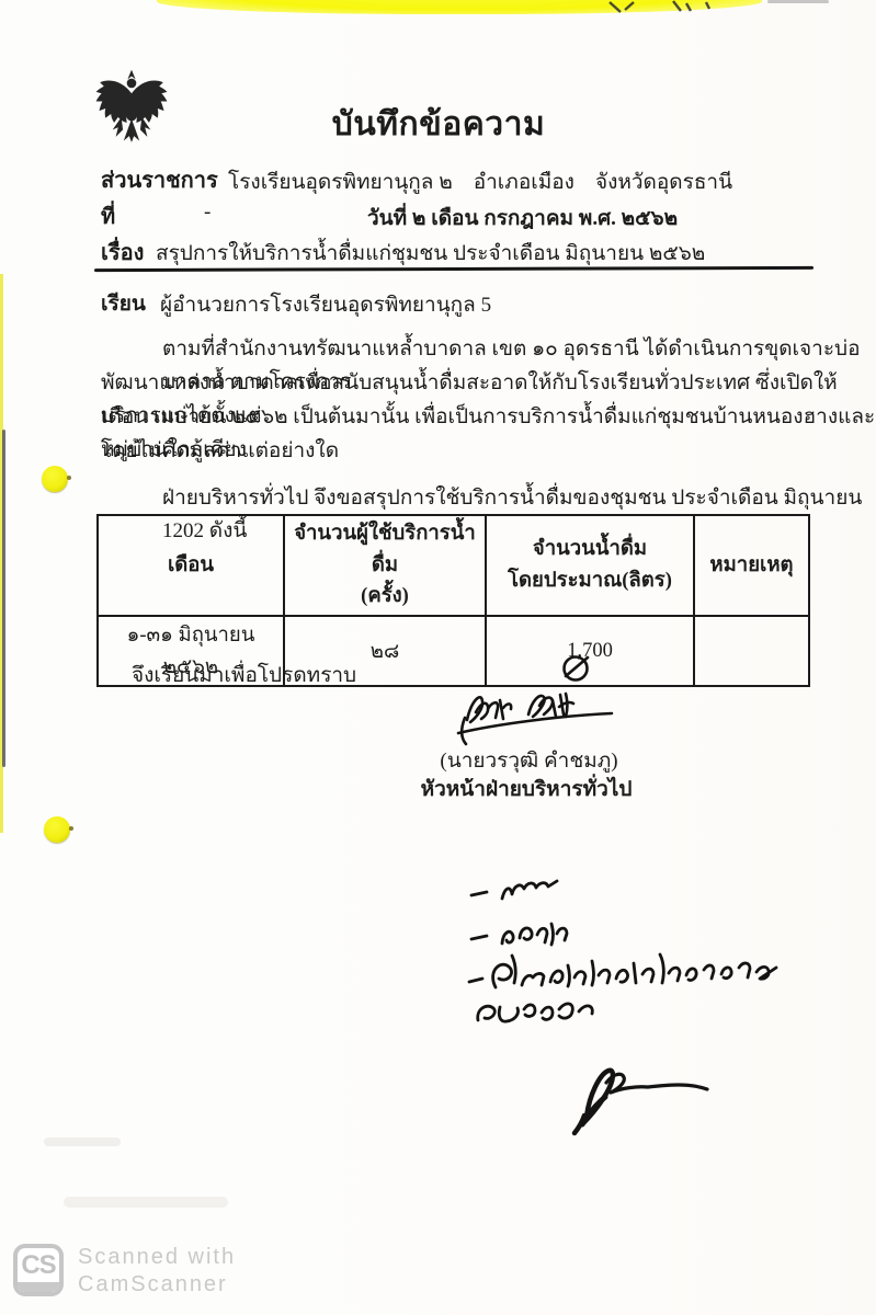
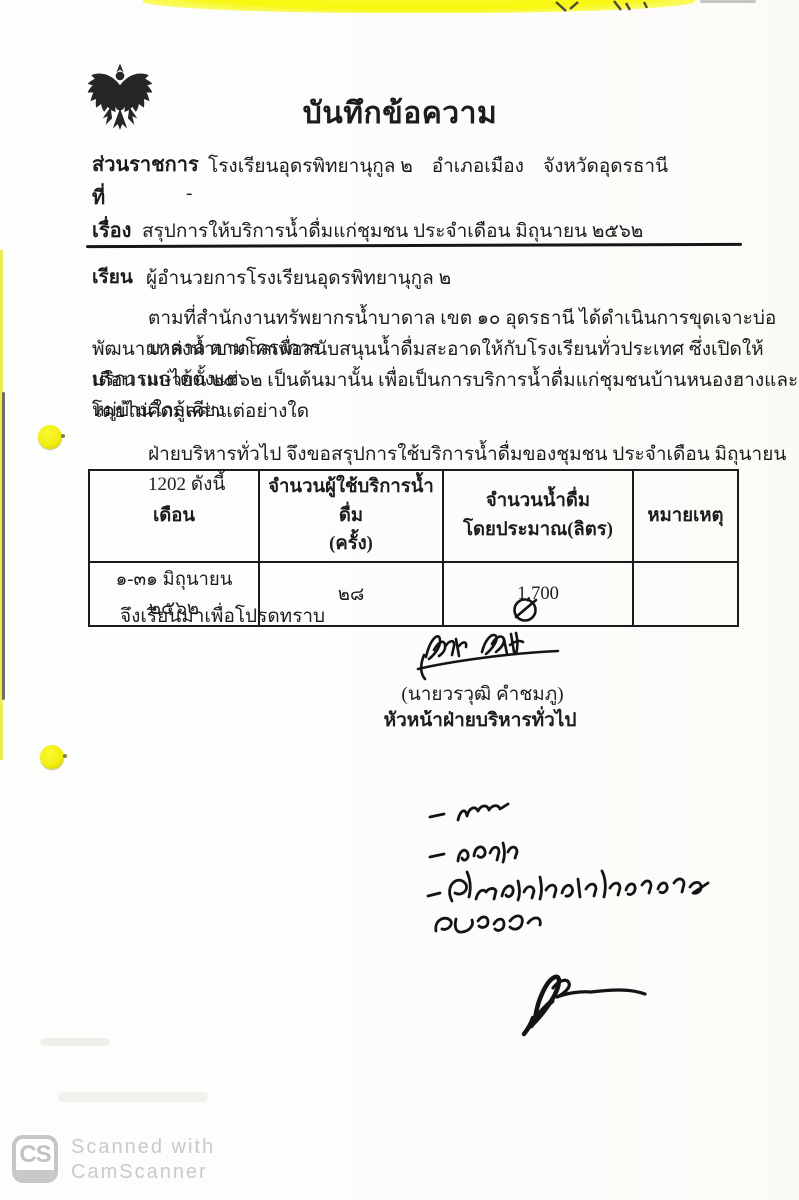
  บันทึกข้อความ
  ส่วนราชการ
  โรงเรียนอุดรพิทยานุกูล ๒ อำเภอเมือง จังหวัดอุดรธานี
  ที่
  -
- วันที่ ๒ เดือน กรกฎาคม พ.ศ. ๒๕๖๒
  เรื่อง
  สรุปการให้บริการน้ำดื่มแก่ชุมชน ประจำเดือน มิถุนายน ๒๕๖๒
  เรียน
- ผู้อำนวยการโรงเรียนอุดรพิทยานุกูล 5
+ ผู้อำนวยการโรงเรียนอุดรพิทยานุกูล ๒
- ตามที่สำนักงานทรัฒนาแหล้ำบาดาล เขต ๑๐ อุดรธานี ได้ดำเนินการขุดเจาะบ่อบาดาล ตามโครงการ
+ ตามที่สำนักงานทรัพยากรน้ำบาดาล เขต ๑๐ อุดรธานี ได้ดำเนินการขุดเจาะบ่อบาดาล ตามโครงการ
  พัฒนาแหล่งน้ำบาดาลเพื่อสนับสนุนน้ำดื่มสะอาดให้กับโรงเรียนทั่วประเทศ ซึ่งเปิดให้บริการแก่ได้ตั้งแต่
  เดือน เมษายน ๒๕๖๒ เป็นต้นมานั้น เพื่อเป็นการบริการน้ำดื่มแก่ชุมชนบ้านหนองฮางและหมู่บ้านใกล้เคียง
  โดยไม่คิดมูลค่าแต่อย่างใด
  ฝ่ายบริหารทั่วไป จึงขอสรุปการใช้บริการน้ำดื่มของชุมชน ประจำเดือน มิถุนายน 1202 ดังนี้
  เดือน	จำนวนผู้ใช้บริการน้ำดื่ม(ครั้ง)	จำนวนน้ำดื่มโดยประมาณ(ลิตร)	หมายเหตุ
  ๑-๓๑ มิถุนายน ๒๕๖๒	๒๘	1,700
  จึงเรียนมาเพื่อโปรดทราบ
  (นายวรวุฒิ คำชมภู)
  หัวหน้าฝ่ายบริหารทั่วไป
  CS
  Scanned with
  CamScanner
